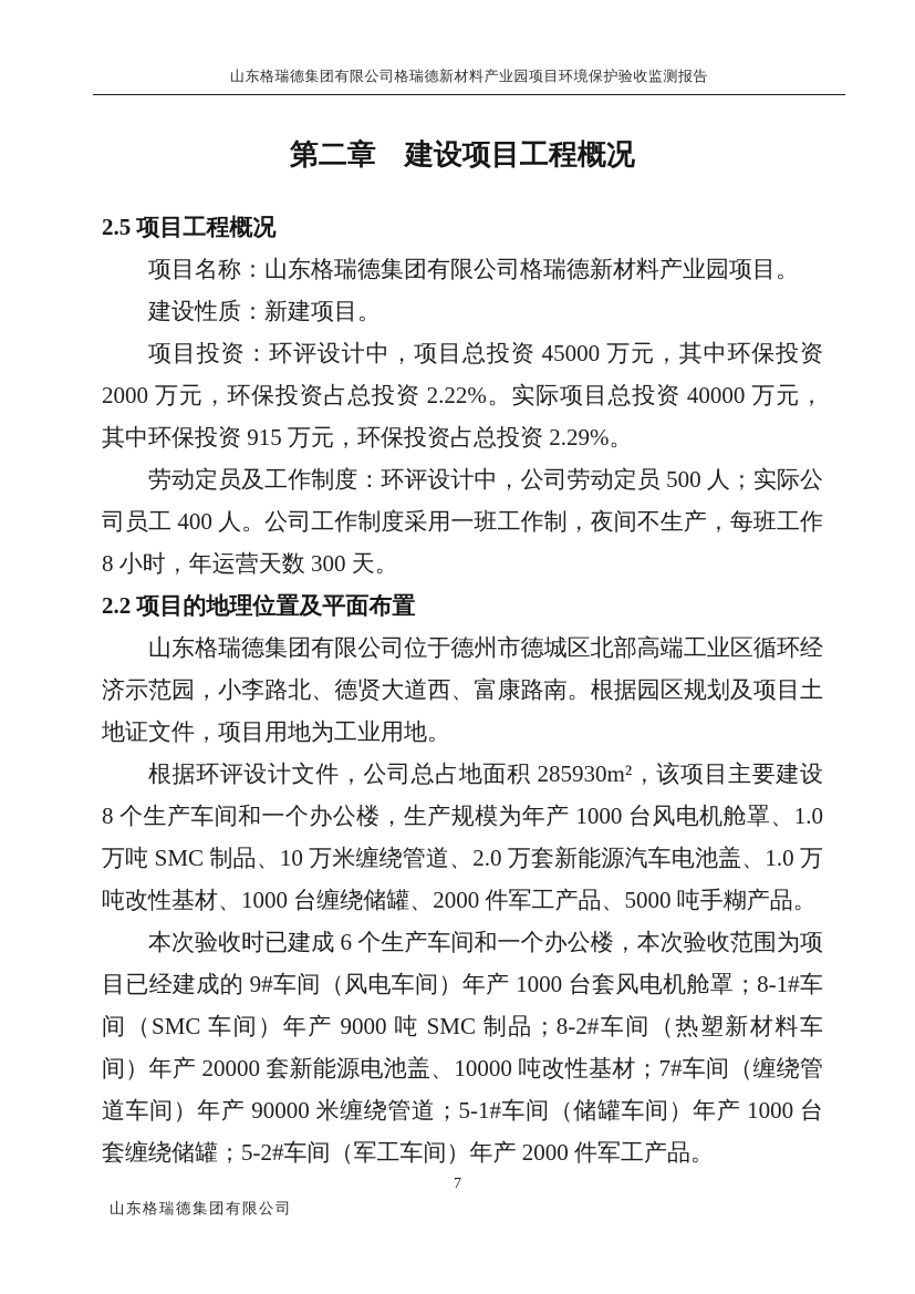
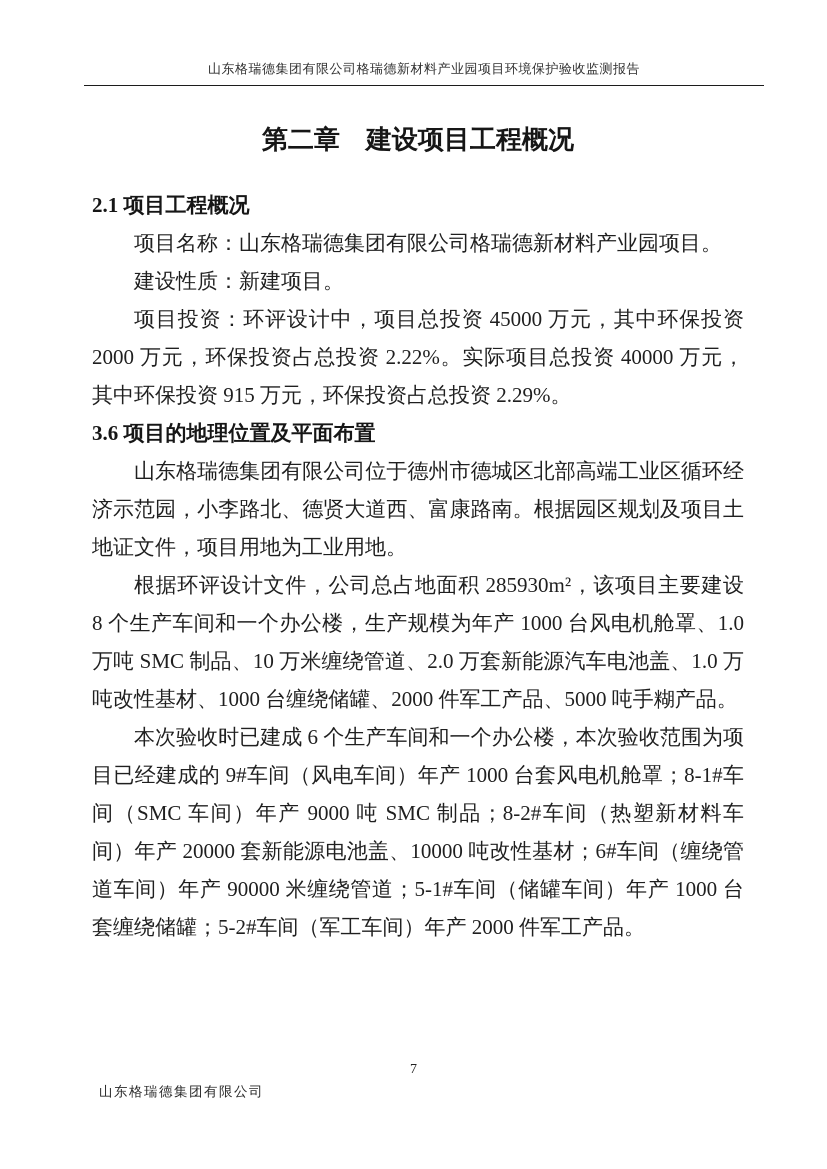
  山东格瑞德集团有限公司格瑞德新材料产业园项目环境保护验收监测报告
  第二章 建设项目工程概况
- 2.5 项目工程概况
+ 2.1 项目工程概况
  项目名称：山东格瑞德集团有限公司格瑞德新材料产业园项目。
  建设性质：新建项目。
  项目投资：环评设计中，项目总投资 45000 万元，其中环保投资 2000 万元，环保投资占总投资 2.22%。实际项目总投资 40000 万元，其中环保投资 915 万元，环保投资占总投资 2.29%。
- 劳动定员及工作制度：环评设计中，公司劳动定员 500 人；实际公司员工 400 人。公司工作制度采用一班工作制，夜间不生产，每班工作 8 小时，年运营天数 300 天。
- 2.2 项目的地理位置及平面布置
+ 3.6 项目的地理位置及平面布置
  山东格瑞德集团有限公司位于德州市德城区北部高端工业区循环经济示范园，小李路北、德贤大道西、富康路南。根据园区规划及项目土地证文件，项目用地为工业用地。
  根据环评设计文件，公司总占地面积 285930m²，该项目主要建设 8 个生产车间和一个办公楼，生产规模为年产 1000 台风电机舱罩、1.0 万吨 SMC 制品、10 万米缠绕管道、2.0 万套新能源汽车电池盖、1.0 万吨改性基材、1000 台缠绕储罐、2000 件军工产品、5000 吨手糊产品。
- 本次验收时已建成 6 个生产车间和一个办公楼，本次验收范围为项目已经建成的 9#车间（风电车间）年产 1000 台套风电机舱罩；8-1#车间（SMC 车间）年产 9000 吨 SMC 制品；8-2#车间（热塑新材料车间）年产 20000 套新能源电池盖、10000 吨改性基材；7#车间（缠绕管道车间）年产 90000 米缠绕管道；5-1#车间（储罐车间）年产 1000 台套缠绕储罐；5-2#车间（军工车间）年产 2000 件军工产品。
+ 本次验收时已建成 6 个生产车间和一个办公楼，本次验收范围为项目已经建成的 9#车间（风电车间）年产 1000 台套风电机舱罩；8-1#车间（SMC 车间）年产 9000 吨 SMC 制品；8-2#车间（热塑新材料车间）年产 20000 套新能源电池盖、10000 吨改性基材；6#车间（缠绕管道车间）年产 90000 米缠绕管道；5-1#车间（储罐车间）年产 1000 台套缠绕储罐；5-2#车间（军工车间）年产 2000 件军工产品。
  7
  山东格瑞德集团有限公司
